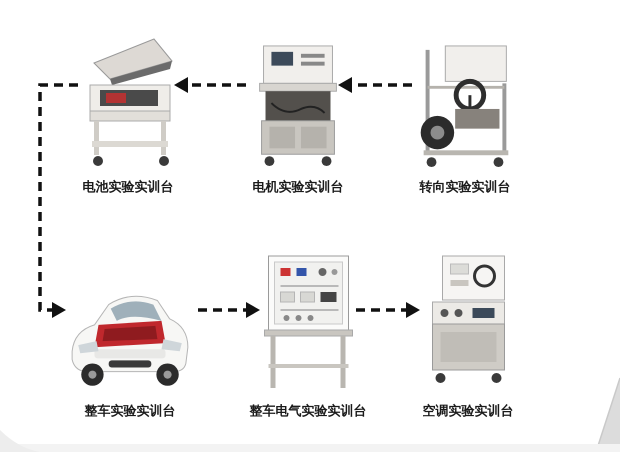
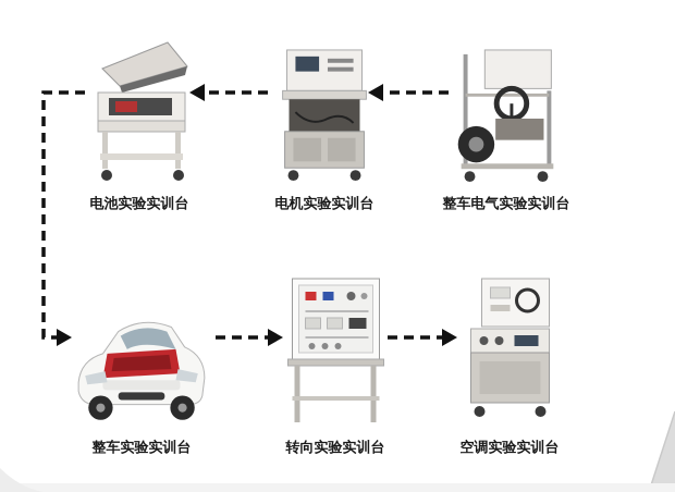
  电池实验实训台
  电机实验实训台
- 转向实验实训台
+ 整车电气实验实训台
  整车实验实训台
- 整车电气实验实训台
+ 转向实验实训台
  空调实验实训台
